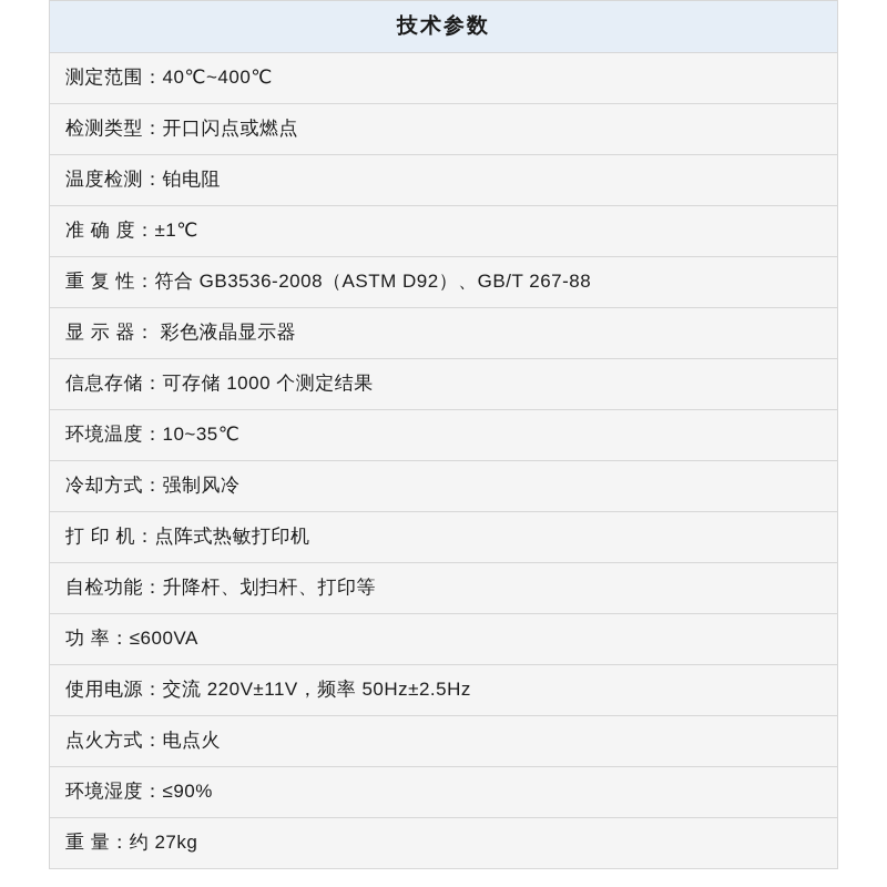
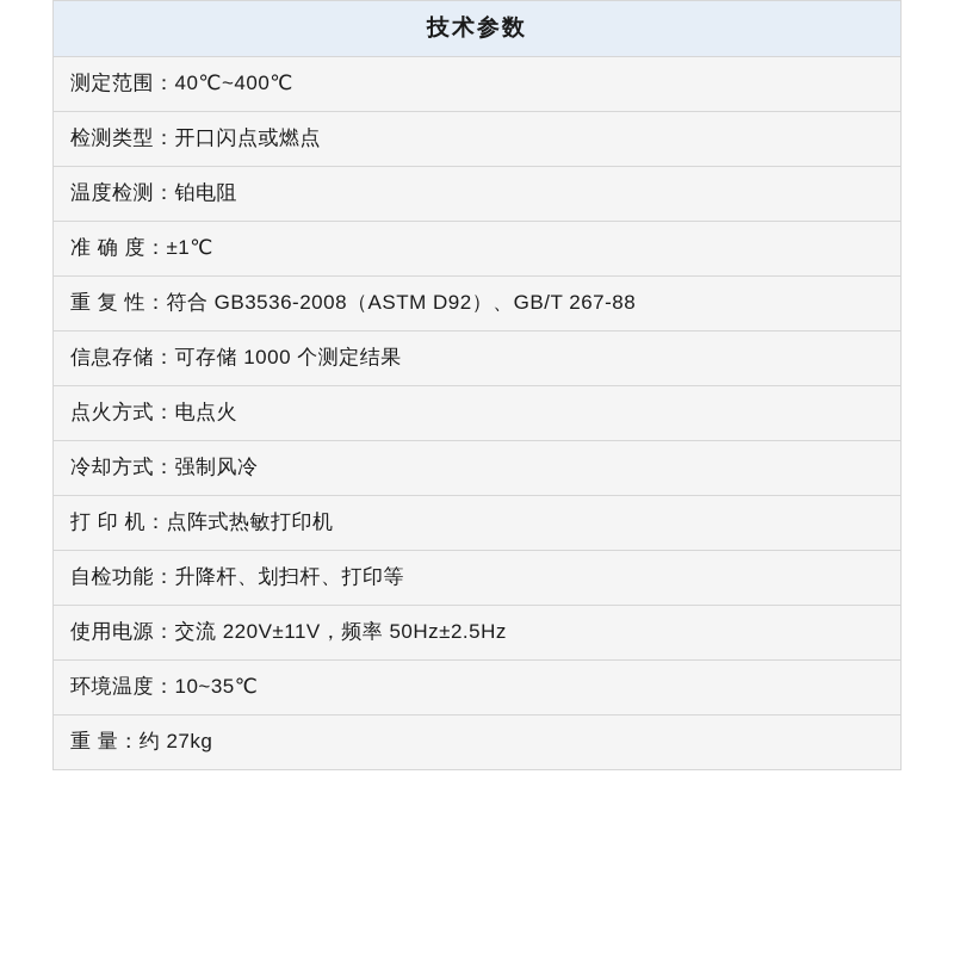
  技术参数
  测定范围：40℃~400℃
  检测类型：开口闪点或燃点
  温度检测：铂电阻
  准 确 度：±1℃
  重 复 性：符合 GB3536-2008（ASTM D92）、GB/T 267-88
- 显 示 器： 彩色液晶显示器
  信息存储：可存储 1000 个测定结果
- 环境温度：10~35℃
+ 点火方式：电点火
  冷却方式：强制风冷
  打 印 机：点阵式热敏打印机
  自检功能：升降杆、划扫杆、打印等
- 功 率：≤600VA
  使用电源：交流 220V±11V，频率 50Hz±2.5Hz
- 点火方式：电点火
+ 环境温度：10~35℃
- 环境湿度：≤90%
  重 量：约 27kg
